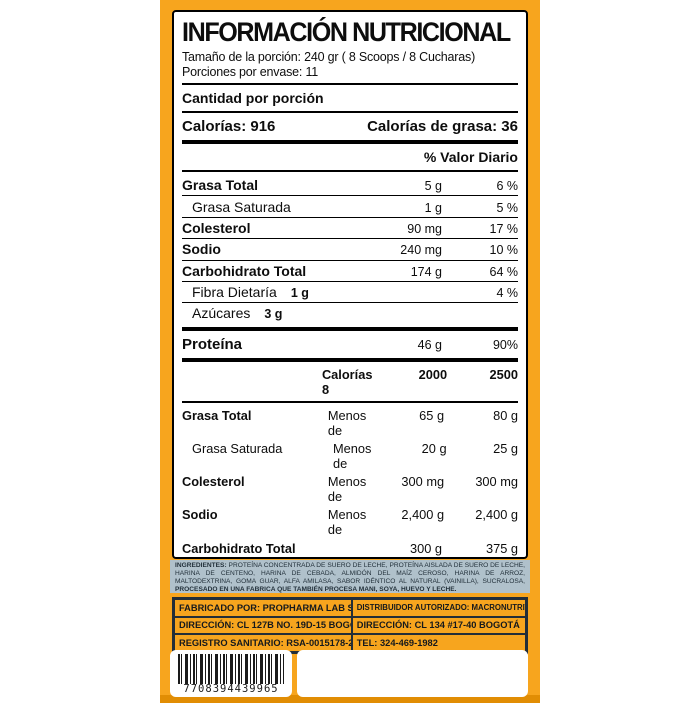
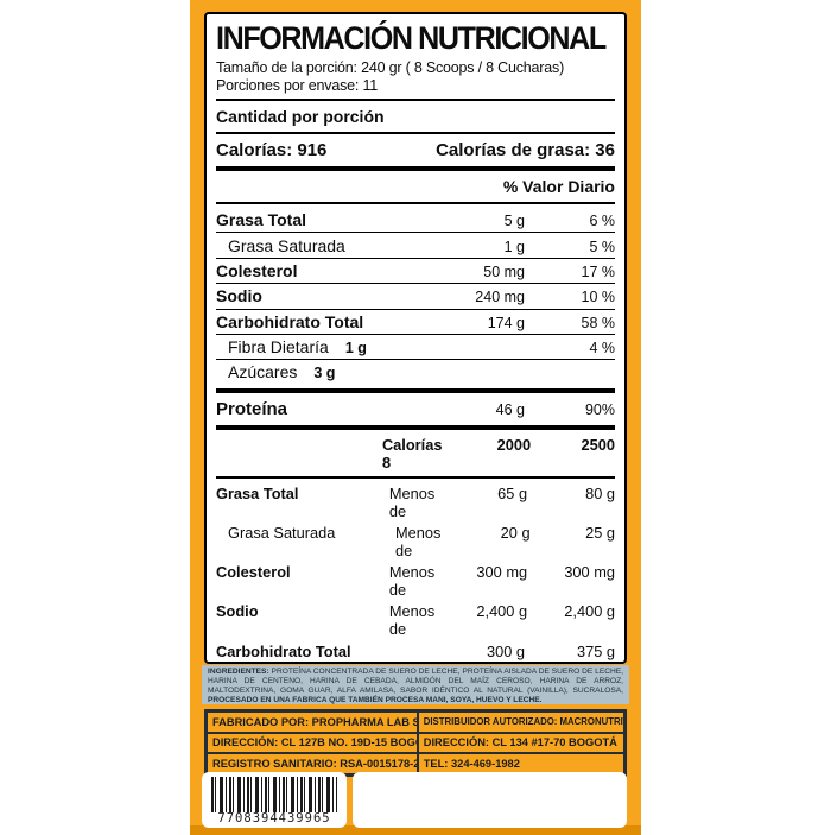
  INFORMACIÓN NUTRICIONAL
  Tamaño de la porción: 240 gr ( 8 Scoops / 8 Cucharas)
  Porciones por envase: 11
  Cantidad por porción
  Calorías: 916
  Calorías de grasa: 36
  % Valor Diario
  Grasa Total
  5 g
  6 %
  Grasa Saturada
  1 g
  5 %
  Colesterol
- 90 mg
+ 50 mg
  17 %
  Sodio
  240 mg
  10 %
  Carbohidrato Total
  174 g
- 64 %
+ 58 %
  Fibra Dietaría
  1 g
  4 %
  Azúcares
  3 g
  Proteína
  46 g
  90%
  Calorías 8
  2000
  2500
  Grasa Total
  Menos de
  65 g
  80 g
  Grasa Saturada
  Menos de
  20 g
  25 g
  Colesterol
  Menos de
  300 mg
  300 mg
  Sodio
  Menos de
  2,400 g
  2,400 g
  Carbohidrato Total
  300 g
  375 g
  FABRICADO POR: PROPHARMA LAB S
  DISTRIBUIDOR AUTORIZADO: MACRONUTRI
  DIRECCIÓN: CL 127B NO. 19D-15 BOG
- DIRECCIÓN: CL 134 #17-40 BOGOTÁ
+ DIRECCIÓN: CL 134 #17-70 BOGOTÁ
  REGISTRO SANITARIO: RSA-0015178-2
  TEL: 324-469-1982
  7708394439965
